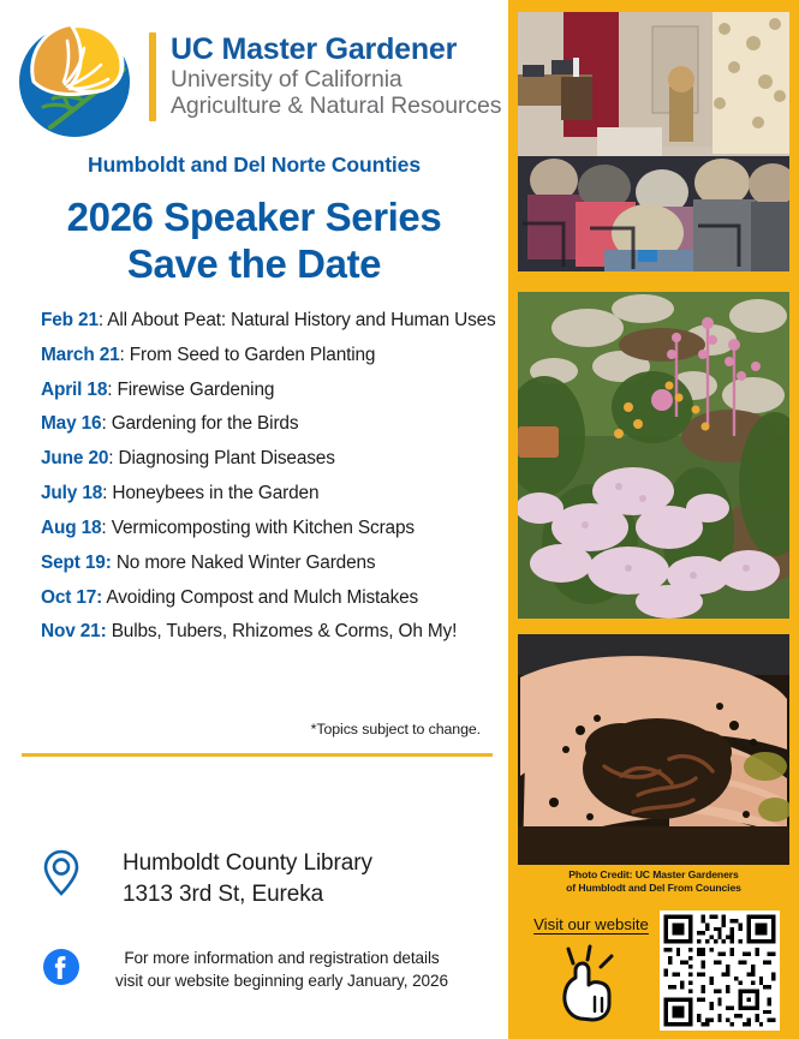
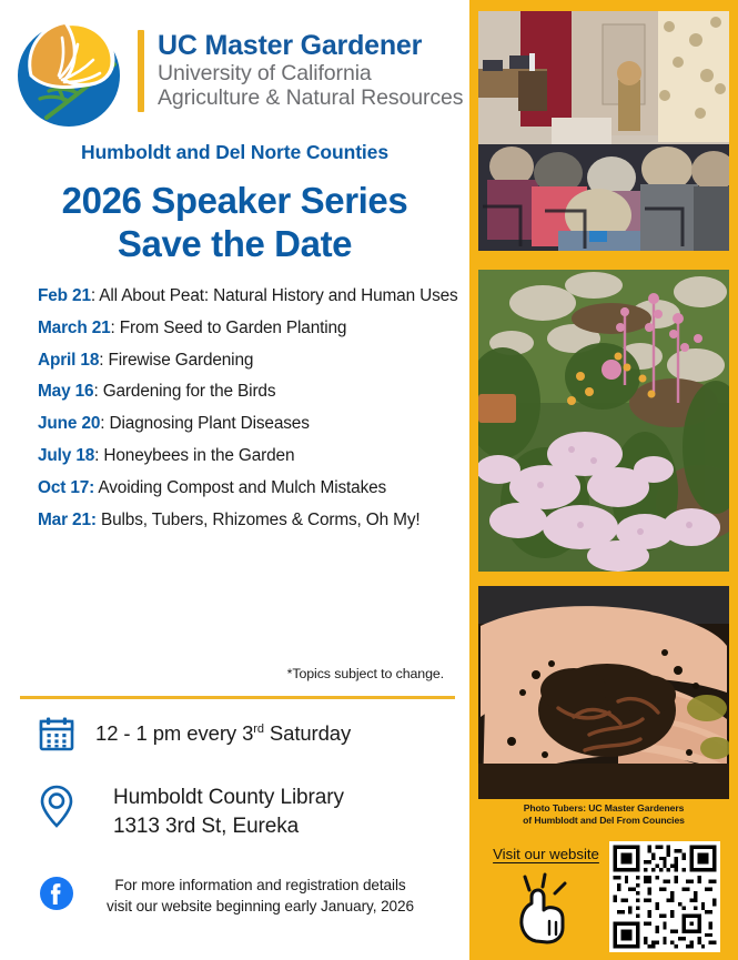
  UC Master Gardener
  University of California
  Agriculture & Natural Resources
  Humboldt and Del Norte Counties
  2026 Speaker Series
  Save the Date
  Feb 21: All About Peat: Natural History and Human Uses
  March 21: From Seed to Garden Planting
  April 18: Firewise Gardening
  May 16: Gardening for the Birds
  June 20: Diagnosing Plant Diseases
  July 18: Honeybees in the Garden
- Aug 18: Vermicomposting with Kitchen Scraps
- Sept 19: No more Naked Winter Gardens
  Oct 17: Avoiding Compost and Mulch Mistakes
- Nov 21: Bulbs, Tubers, Rhizomes & Corms, Oh My!
+ Mar 21: Bulbs, Tubers, Rhizomes & Corms, Oh My!
+ 12 - 1 pm every 3rd Saturday
  Humboldt County Library
  1313 3rd St, Eureka
  For more information and registration details
  visit our website beginning early January, 2026
  *Topics subject to change.
- Photo Credit: UC Master Gardeners
+ Photo Tubers: UC Master Gardeners
  of Humblodt and Del From Councies
  Visit our website
